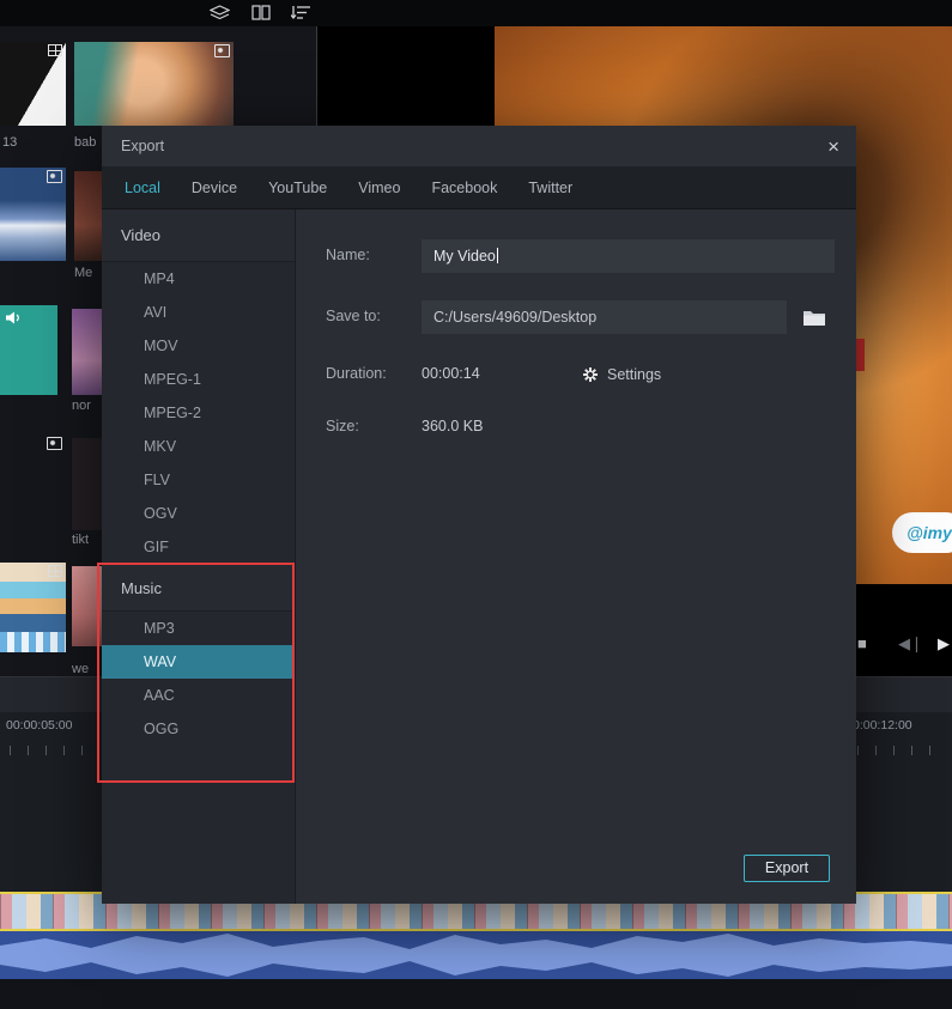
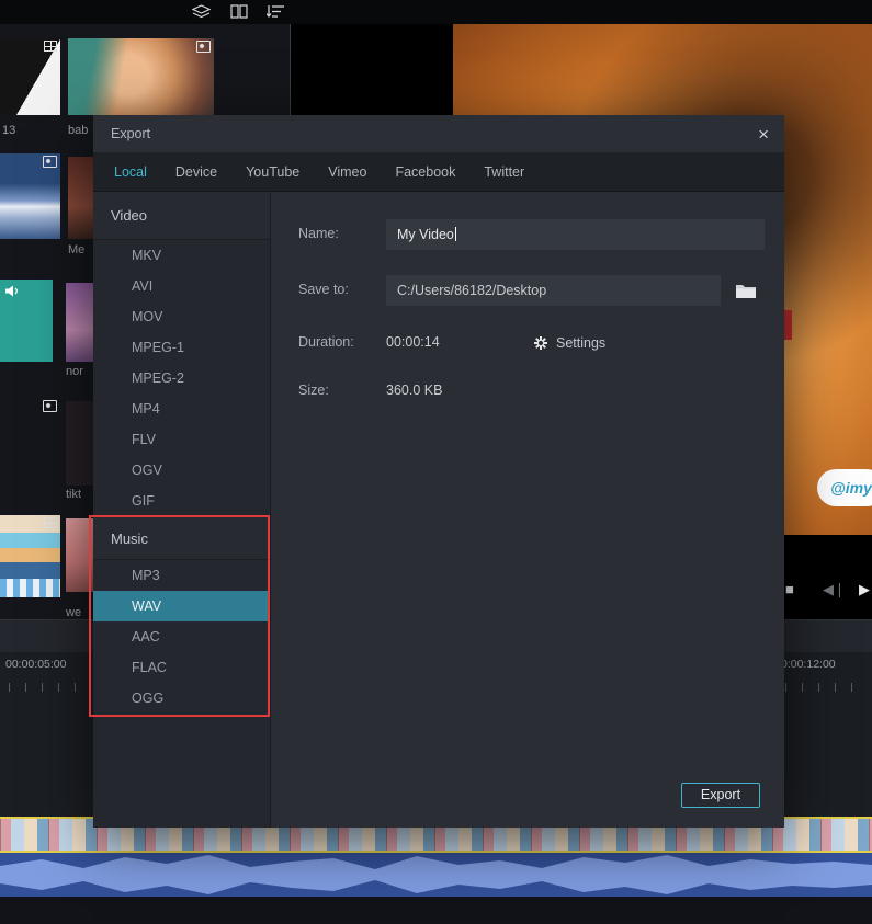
  13
  bab
  Me
  nor
  tikt
  we
  @imy
  ■
  ◀❘
  ▶
  00:00:05:00
  :00:12:00
  Export
  ×
  Local
  Device
  YouTube
  Vimeo
  Facebook
  Twitter
  Video
- MP4
+ MKV
  AVI
  MOV
  MPEG-1
  MPEG-2
- MKV
+ MP4
  FLV
  OGV
  GIF
  Music
  MP3
  WAV
  AAC
+ FLAC
  OGG
  Name:
  My Video
  Save to:
- C:/Users/49609/Desktop
+ C:/Users/86182/Desktop
  Duration:
  00:00:14
  Settings
  Size:
  360.0 KB
  Export
